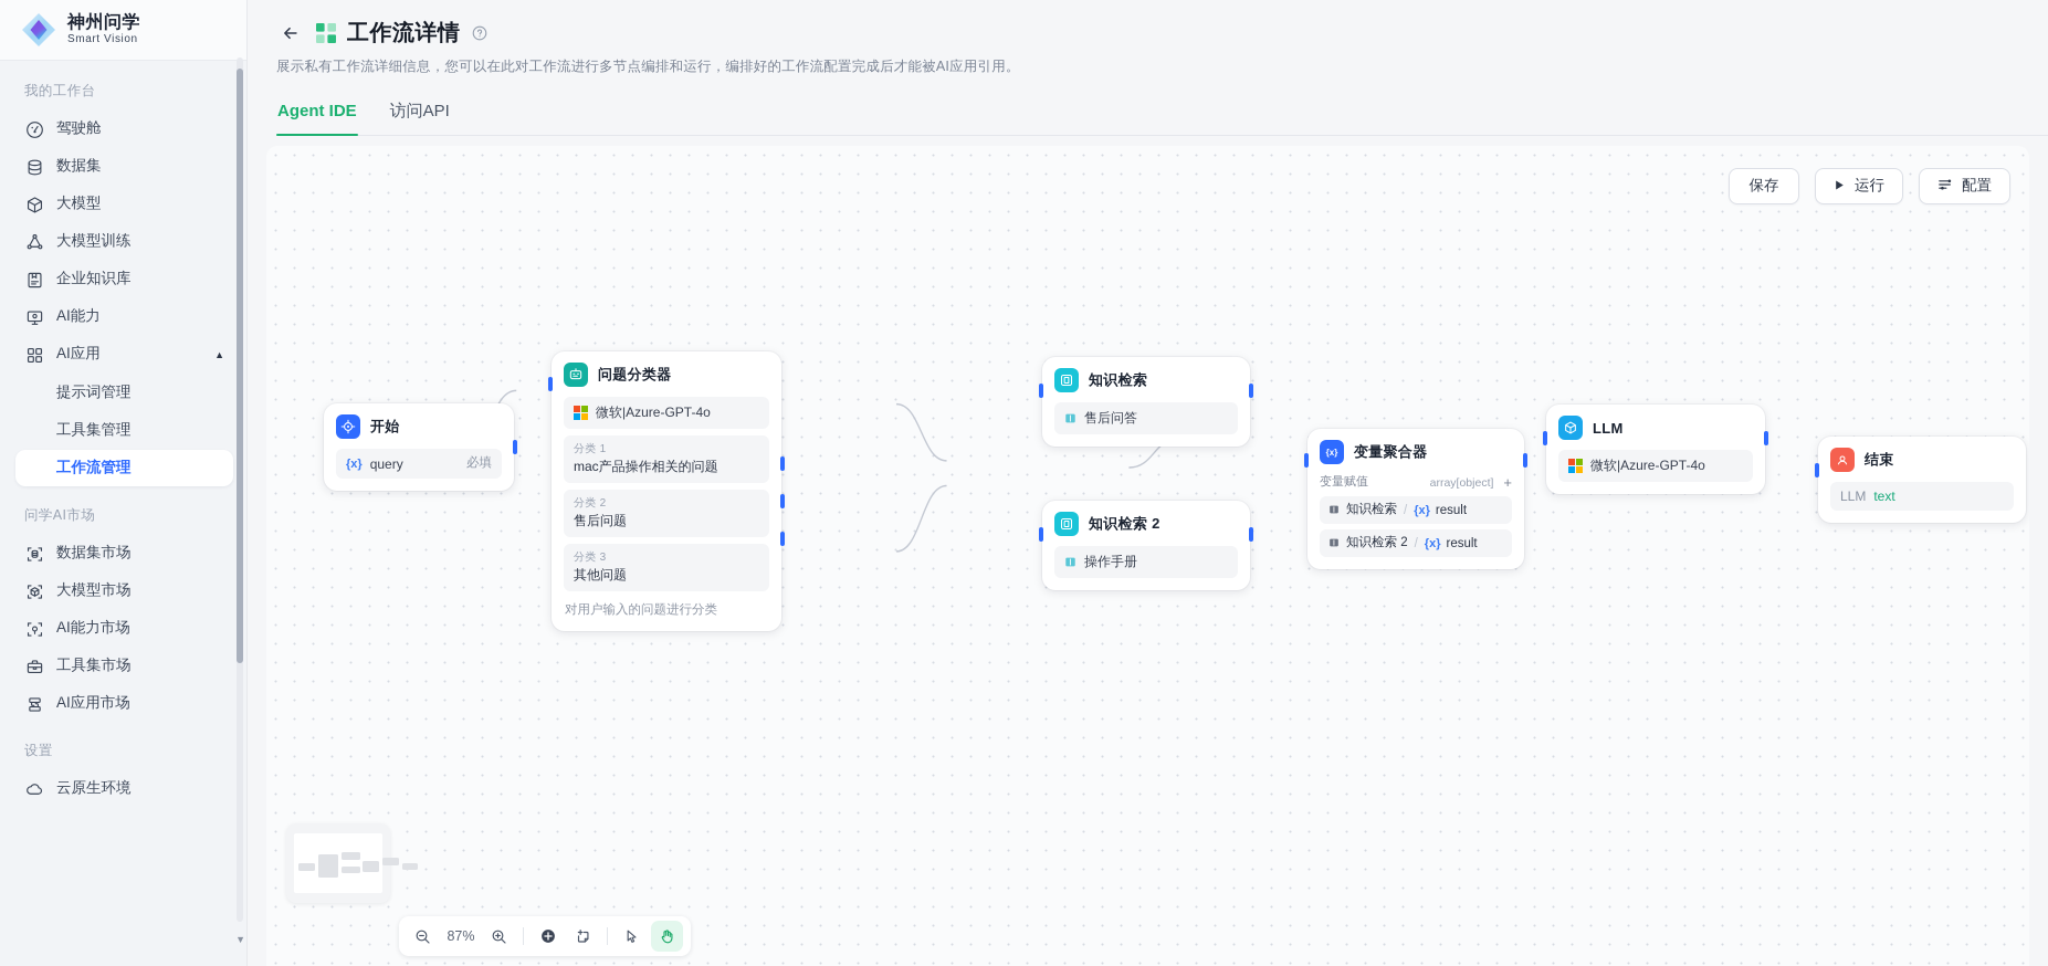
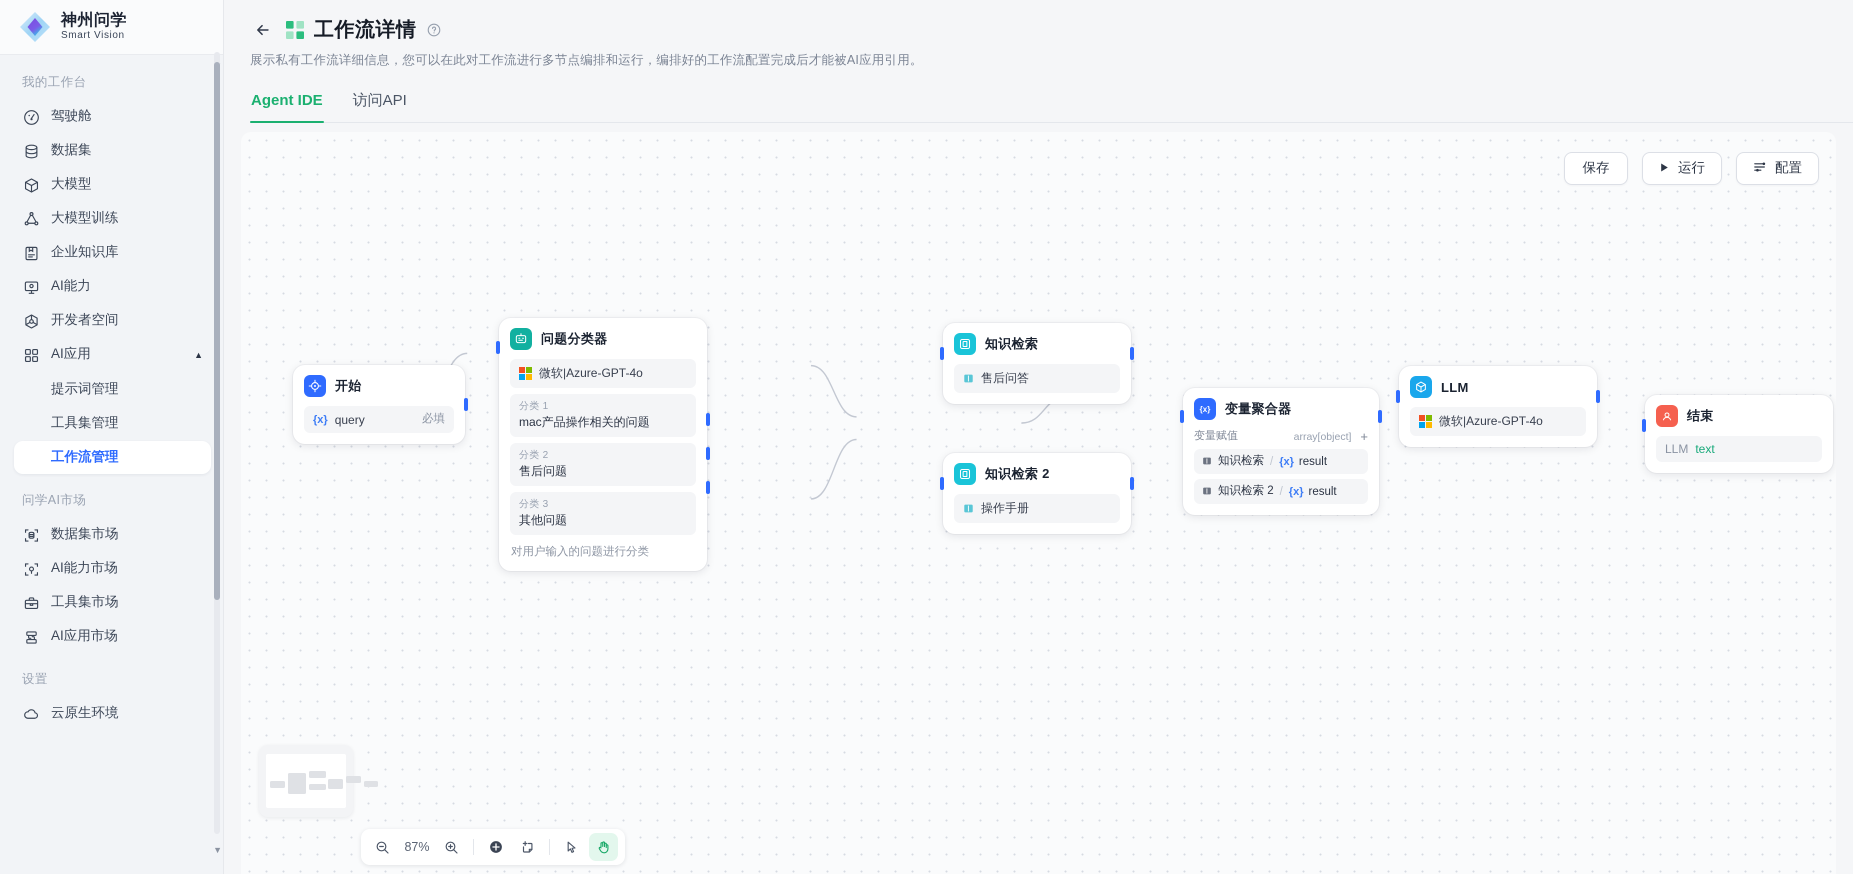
  神州问学
  Smart Vision
  我的工作台
  驾驶舱
  数据集
  大模型
  大模型训练
  企业知识库
  AI能力
+ 开发者空间
  AI应用
  ▲
  提示词管理
  工具集管理
  工作流管理
  问学AI市场
  数据集市场
- 大模型市场
  AI能力市场
  工具集市场
  AI应用市场
  设置
  云原生环境
  ▼
  工作流详情
  展示私有工作流详细信息，您可以在此对工作流进行多节点编排和运行，编排好的工作流配置完成后才能被AI应用引用。
  Agent IDE
  访问API
  保存
  运行
  配置
  开始
  {x}
  query
  必填
  问题分类器
  微软|Azure-GPT-4o
  分类 1
  mac产品操作相关的问题
  分类 2
  售后问题
  分类 3
  其他问题
  对用户输入的问题进行分类
  知识检索
  售后问答
  知识检索 2
  操作手册
  {x}
  变量聚合器
  变量赋值
  array[object]
  +
  知识检索
  /
  {x}
  result
  知识检索 2
  /
  {x}
  result
  LLM
  微软|Azure-GPT-4o
  结束
  LLM
  text
  87%
